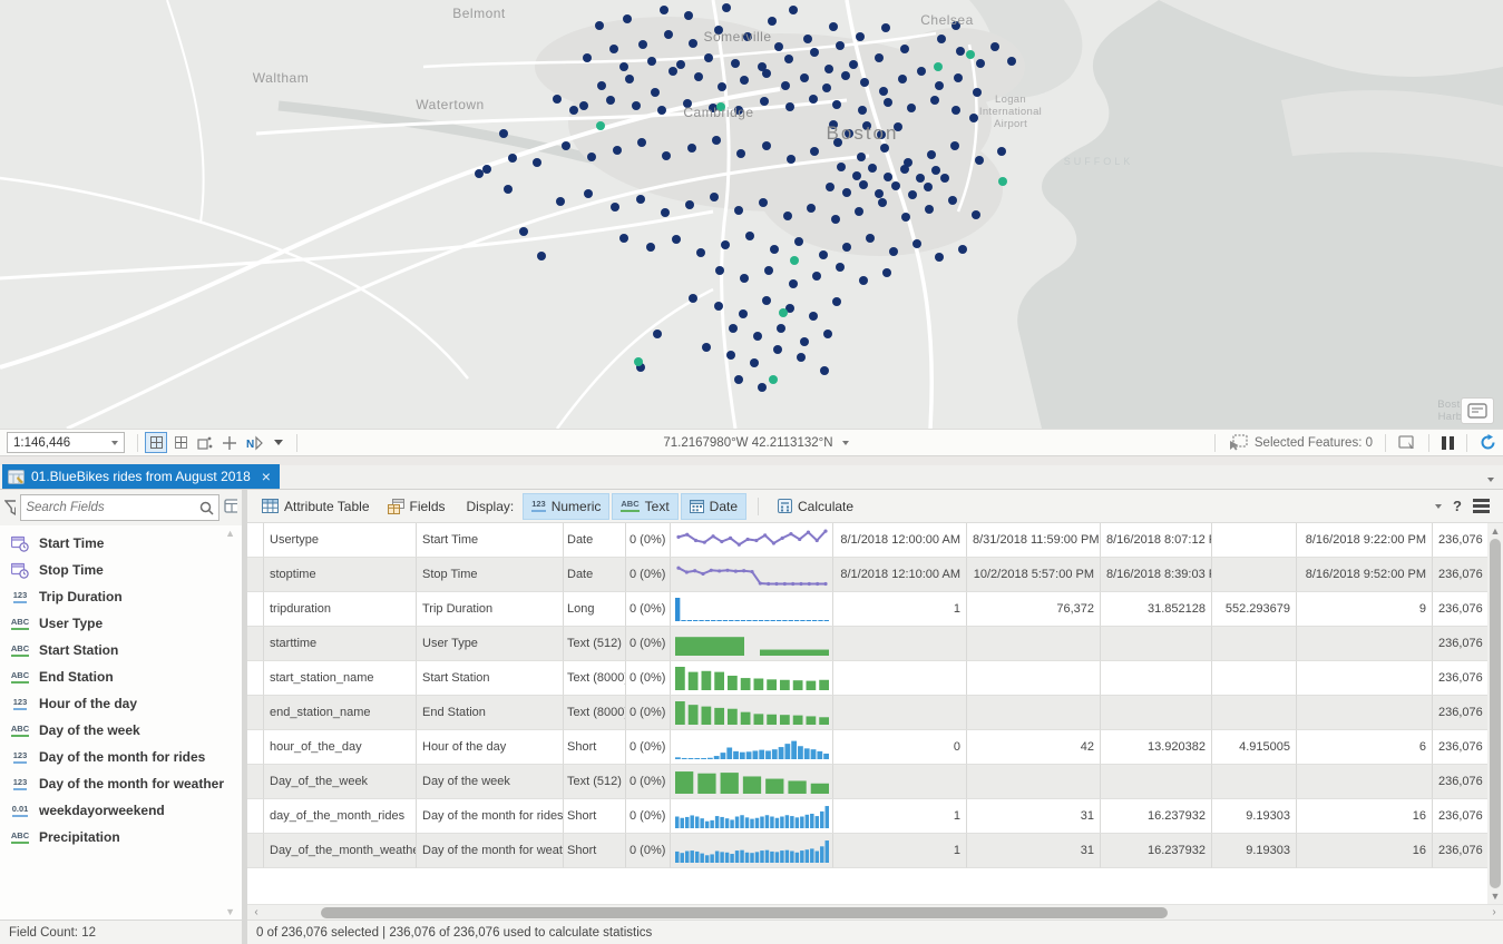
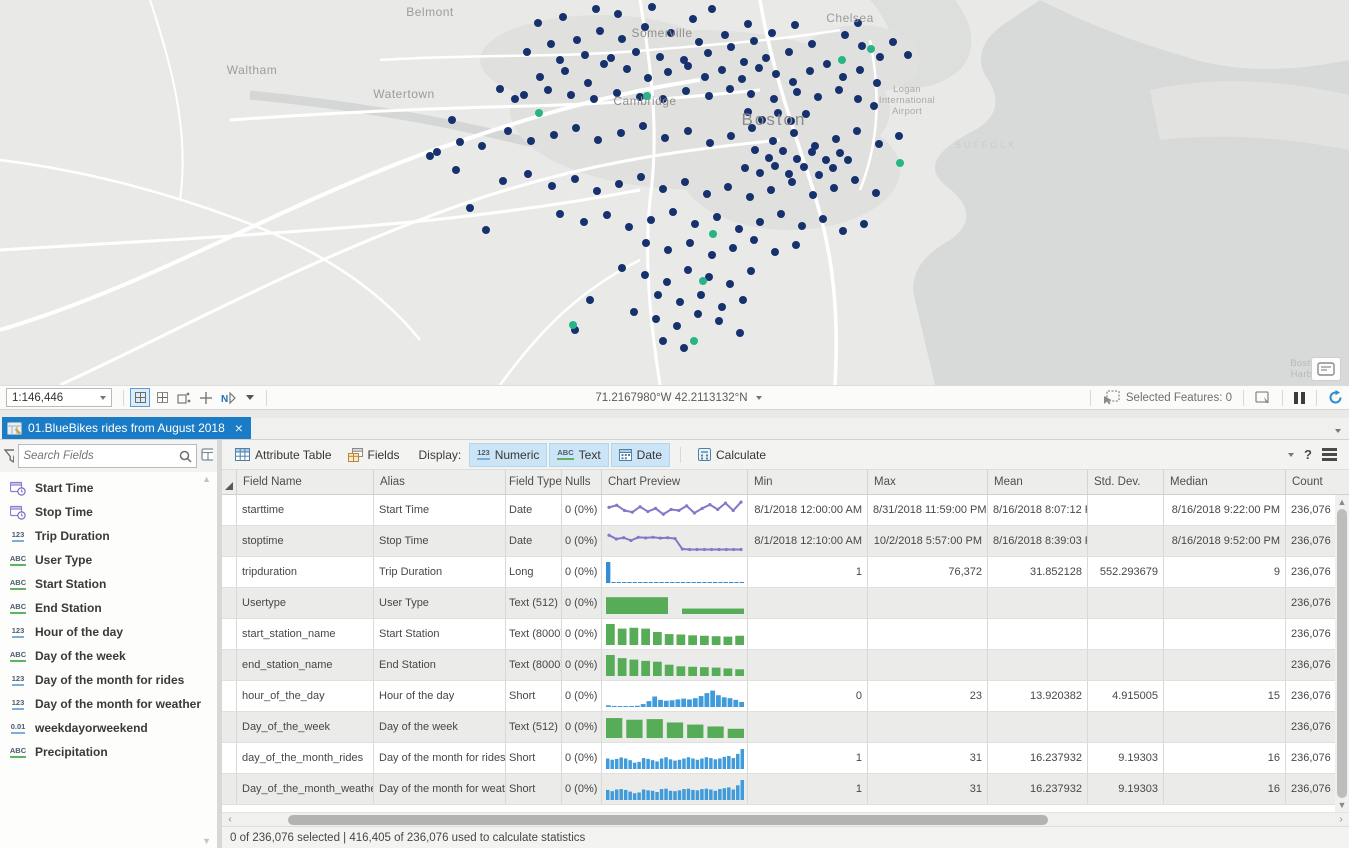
  Belmont
  Waltham
  Watertown
  Somerville
  Cambridge
  Boston
  Chelsea
  Logan
  International
  Airport
  SUFFOLK
  1:146,446
  N
  71.2167980°W 42.2113132°N
  Selected Features: 0
  01.BlueBikes rides from August 2018
  ×
  Search Fields
  ▲
  ▼
  Start Time
  Stop Time
  123
  Trip Duration
  ABC
  User Type
  ABC
  Start Station
  ABC
  End Station
  123
  Hour of the day
  ABC
  Day of the week
  123
  Day of the month for rides
  123
  Day of the month for weather
  0.01
  weekdayorweekend
  ABC
  Precipitation
- Field Count: 12
  Attribute Table
  Fields
  Display:
  123
  Numeric
  ABC
  Text
  Date
  Calculate
  ?
+ Field Name
+ Alias
+ Field Type
+ Nulls
+ Chart Preview
+ Min
+ Max
+ Mean
+ Std. Dev.
+ Median
+ Count
- Usertype
+ starttime
  Start Time
  Date
  0 (0%)
  8/1/2018 12:00:00 AM
  8/31/2018 11:59:00 PM
  8/16/2018 8:07:12
  8/16/2018 9:22:00 PM
  236,076
  stoptime
  Stop Time
  Date
  0 (0%)
  8/1/2018 12:10:00 AM
  10/2/2018 5:57:00 PM
  8/16/2018 8:39:03
  8/16/2018 9:52:00 PM
  236,076
  tripduration
  Trip Duration
  Long
  0 (0%)
  1
  76,372
  31.852128
  552.293679
  9
  236,076
- starttime
+ Usertype
  User Type
  Text (512)
  0 (0%)
  236,076
  start_station_name
  Start Station
  Text (8000
  0 (0%)
  236,076
  end_station_name
  End Station
  Text (8000
  0 (0%)
  236,076
  hour_of_the_day
  Hour of the day
  Short
  0 (0%)
  0
- 42
+ 23
  13.920382
  4.915005
- 6
+ 15
  236,076
  Day_of_the_week
  Day of the week
  Text (512)
  0 (0%)
  236,076
  day_of_the_month_rides
  Day of the month for rides
  Short
  0 (0%)
  1
  31
  16.237932
  9.19303
  16
  236,076
  Day_of_the_month_weathe
  Day of the month for weat
  Short
  0 (0%)
  1
  31
  16.237932
  9.19303
  16
  236,076
  ▲
  ▼
  ‹
  ›
- 0 of 236,076 selected | 236,076 of 236,076 used to calculate statistics
+ 0 of 236,076 selected | 416,405 of 236,076 used to calculate statistics
